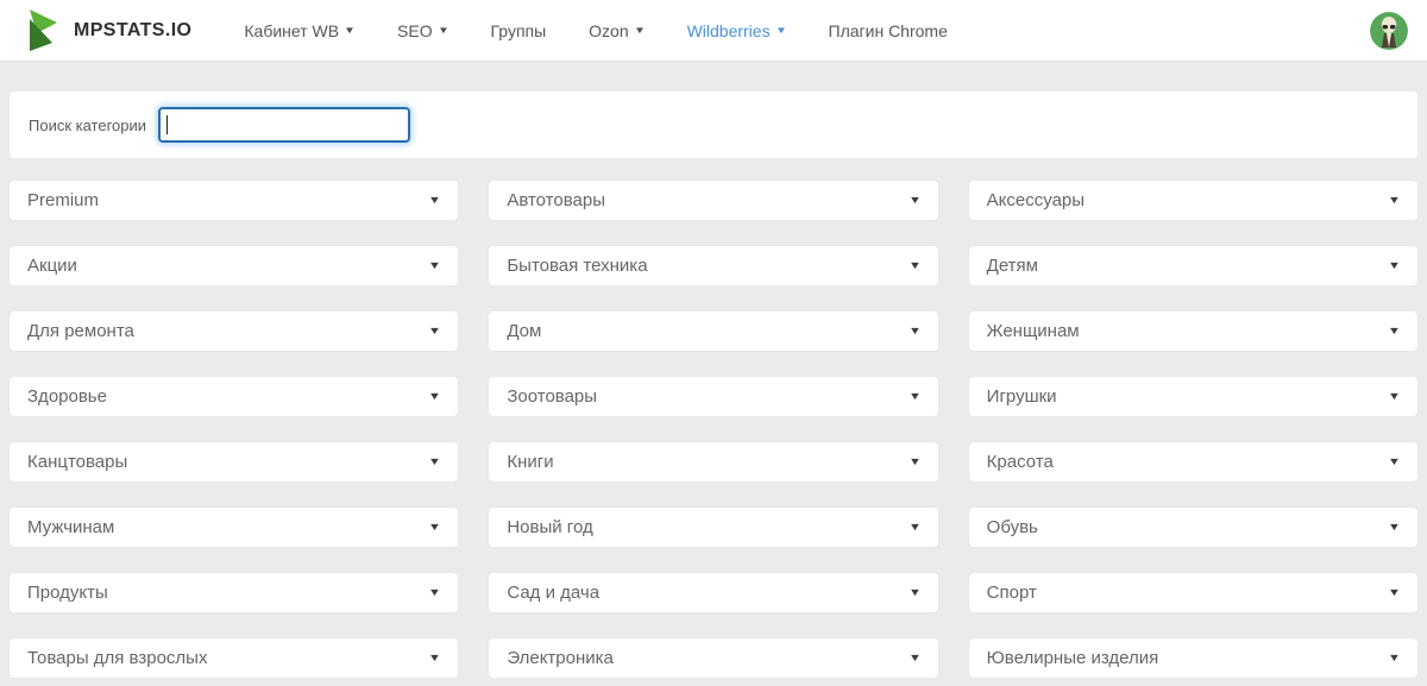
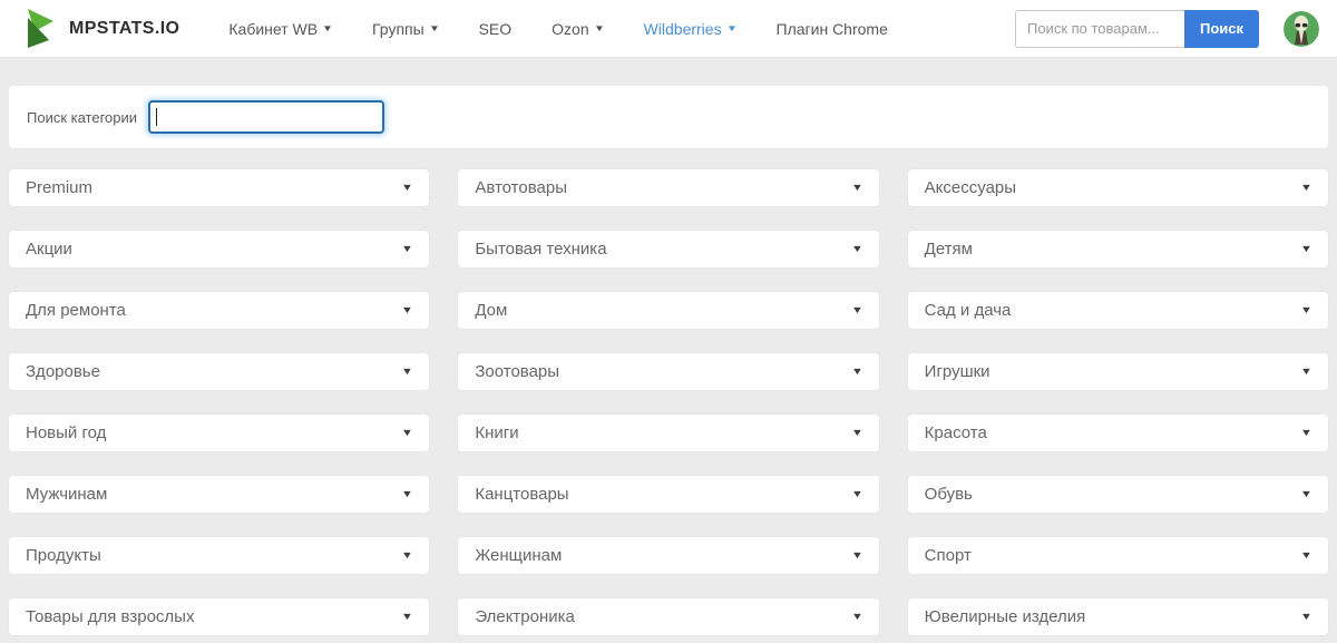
  MPSTATS.IO
  Кабинет WB
  ▼
- SEO
+ Группы
  ▼
- Группы
+ SEO
  Ozon
  ▼
  Wildberries
  ▼
  Плагин Chrome
+ Поиск по товарам...
+ Поиск
  Поиск категории
  Premium
  ▼
  Автотовары
  ▼
  Аксессуары
  ▼
  Акции
  ▼
  Бытовая техника
  ▼
  Детям
  ▼
  Для ремонта
  ▼
  Дом
  ▼
- Женщинам
+ Сад и дача
  ▼
  Здоровье
  ▼
  Зоотовары
  ▼
  Игрушки
  ▼
- Канцтовары
+ Новый год
  ▼
  Книги
  ▼
  Красота
  ▼
  Мужчинам
  ▼
- Новый год
+ Канцтовары
  ▼
  Обувь
  ▼
  Продукты
  ▼
- Сад и дача
+ Женщинам
  ▼
  Спорт
  ▼
  Товары для взрослых
  ▼
  Электроника
  ▼
  Ювелирные изделия
  ▼
